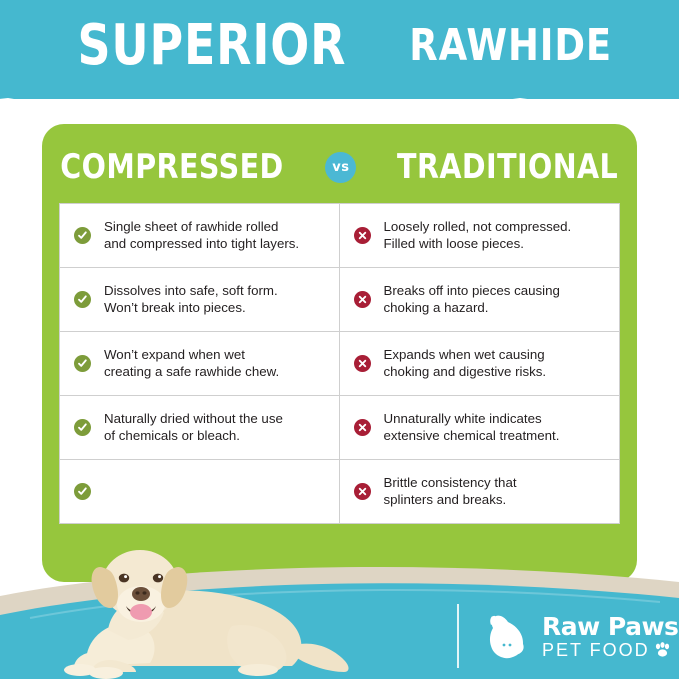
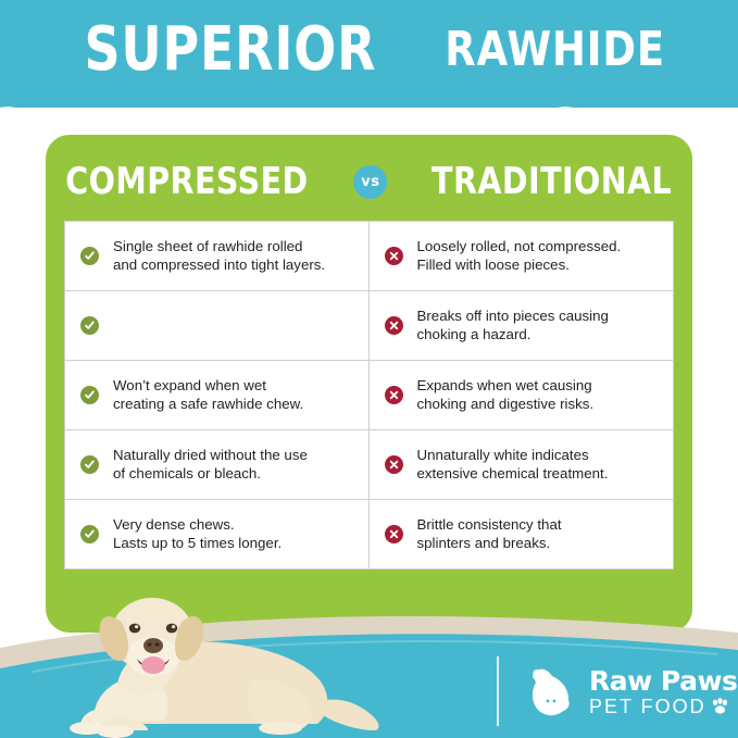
  SUPERIOR
  RAWHIDE
  COMPRESSED
  vs
  TRADITIONAL
  Single sheet of rawhide rolled
  and compressed into tight layers.
  Loosely rolled, not compressed.
  Filled with loose pieces.
- Dissolves into safe, soft form.
- Won’t break into pieces.
  Breaks off into pieces causing
  choking a hazard.
  Won’t expand when wet
  creating a safe rawhide chew.
  Expands when wet causing
  choking and digestive risks.
  Naturally dried without the use
  of chemicals or bleach.
  Unnaturally white indicates
  extensive chemical treatment.
+ Very dense chews.
+ Lasts up to 5 times longer.
  Brittle consistency that
  splinters and breaks.
  Raw Paws
  PET FOOD
